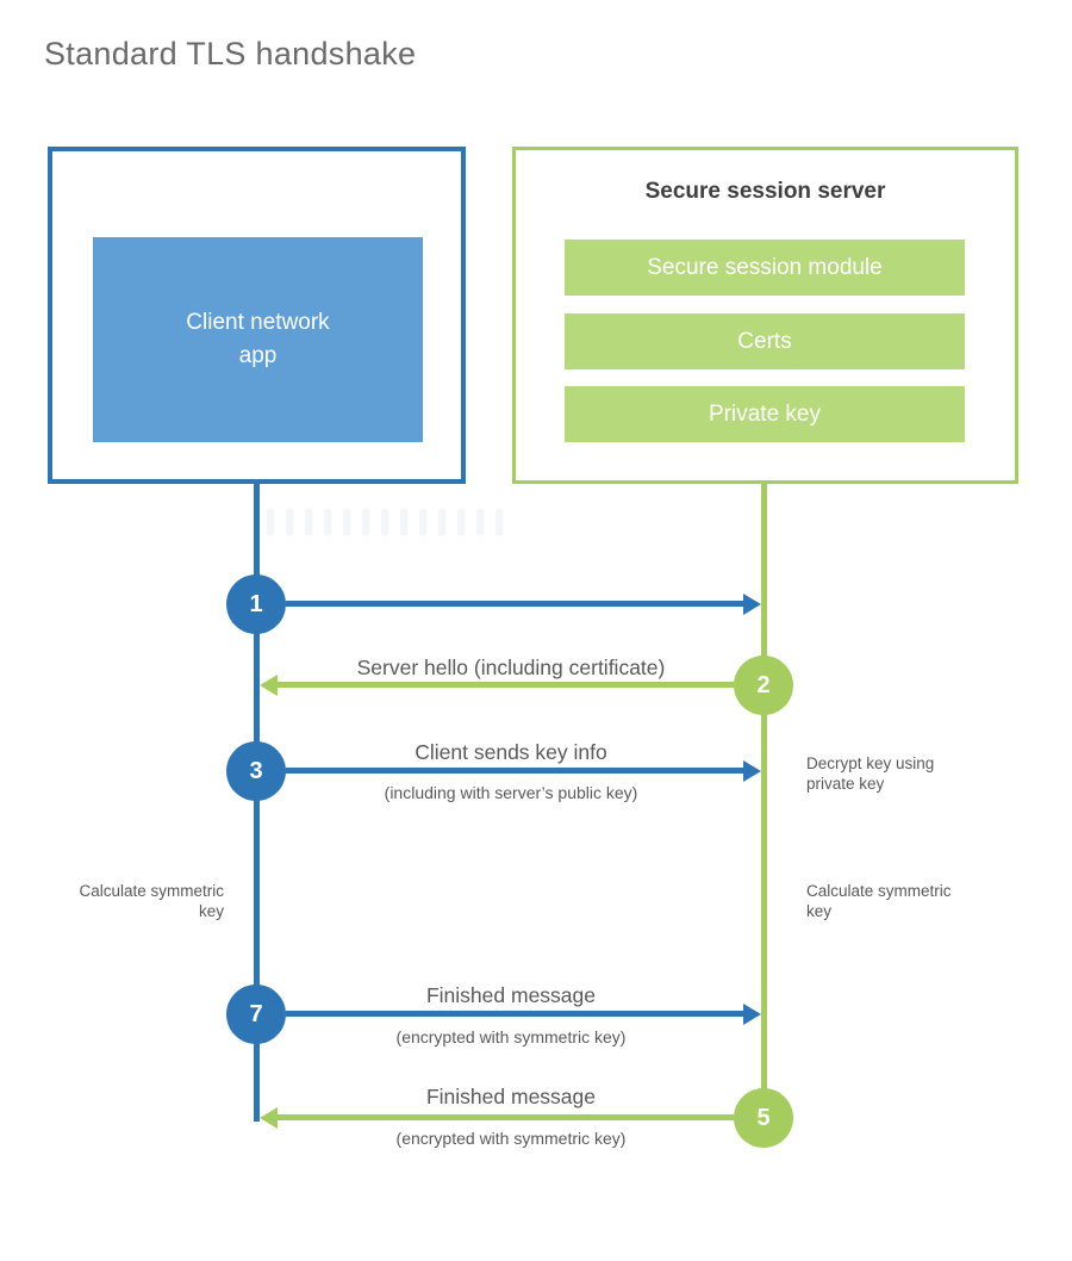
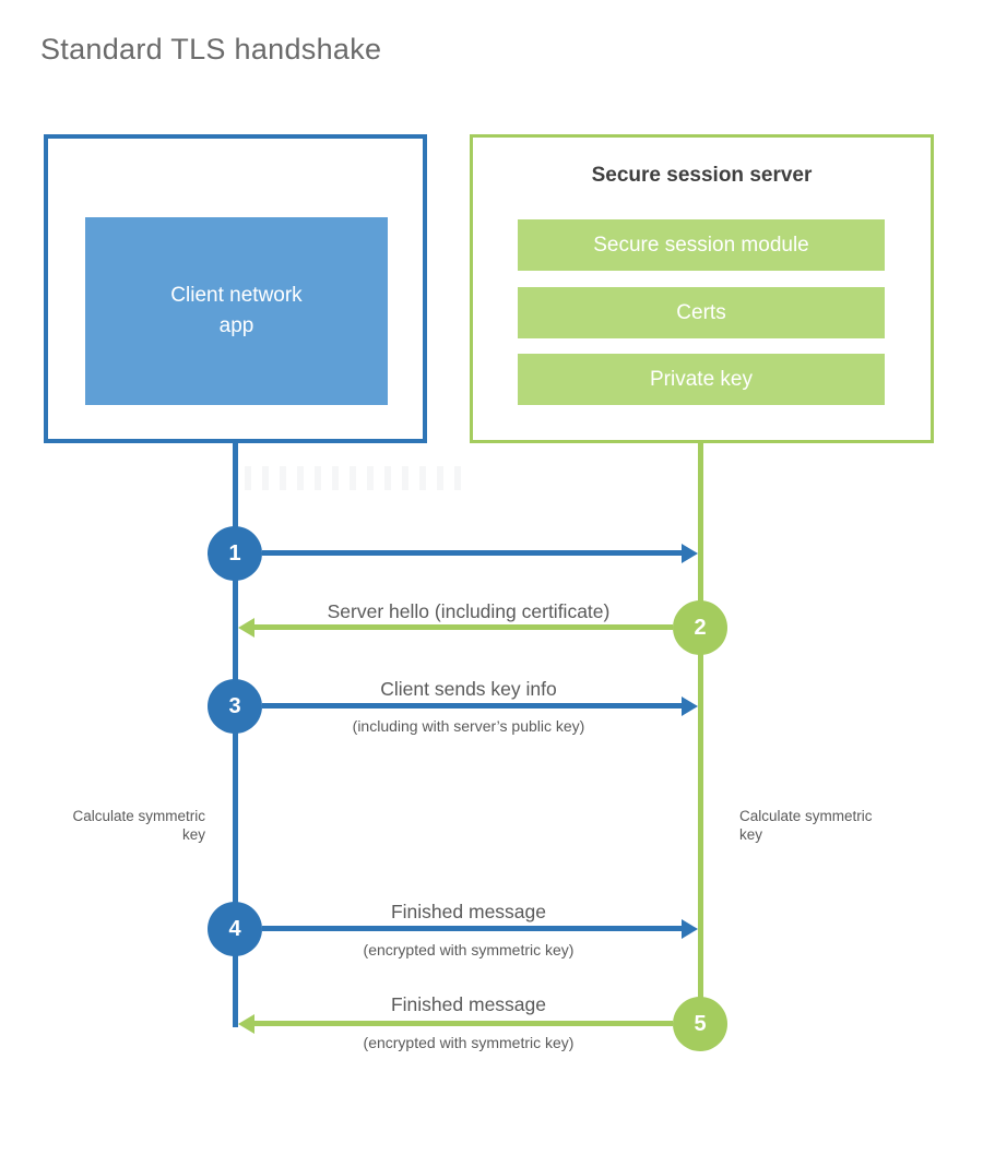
  Standard TLS handshake
  Client network app
  Secure session server
  Secure session module
  Certs
  Private key
  1
  Server hello (including certificate)
  2
  Client sends key info
  (including with server’s public key)
  3
- Decrypt key using private key
  Calculate symmetric key
  Calculate symmetric key
  Finished message
  (encrypted with symmetric key)
- 7
+ 4
  Finished message
  (encrypted with symmetric key)
  5
